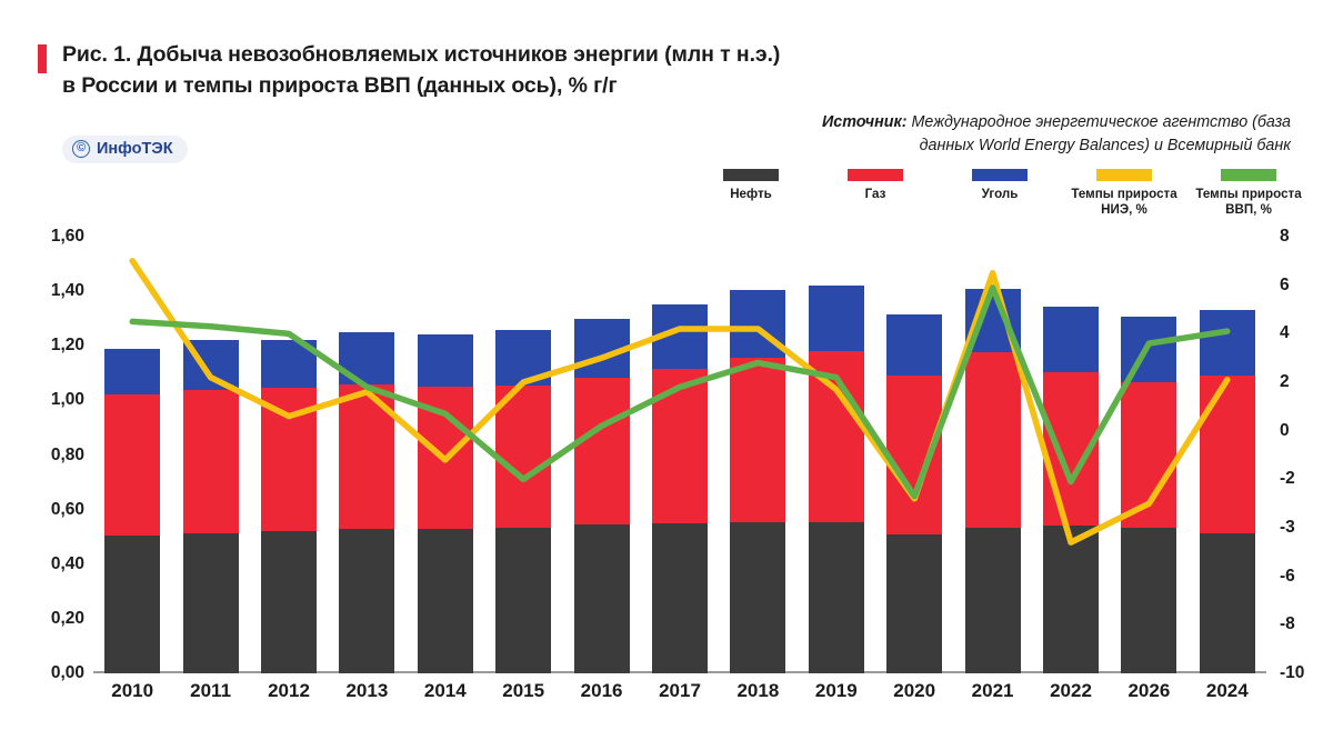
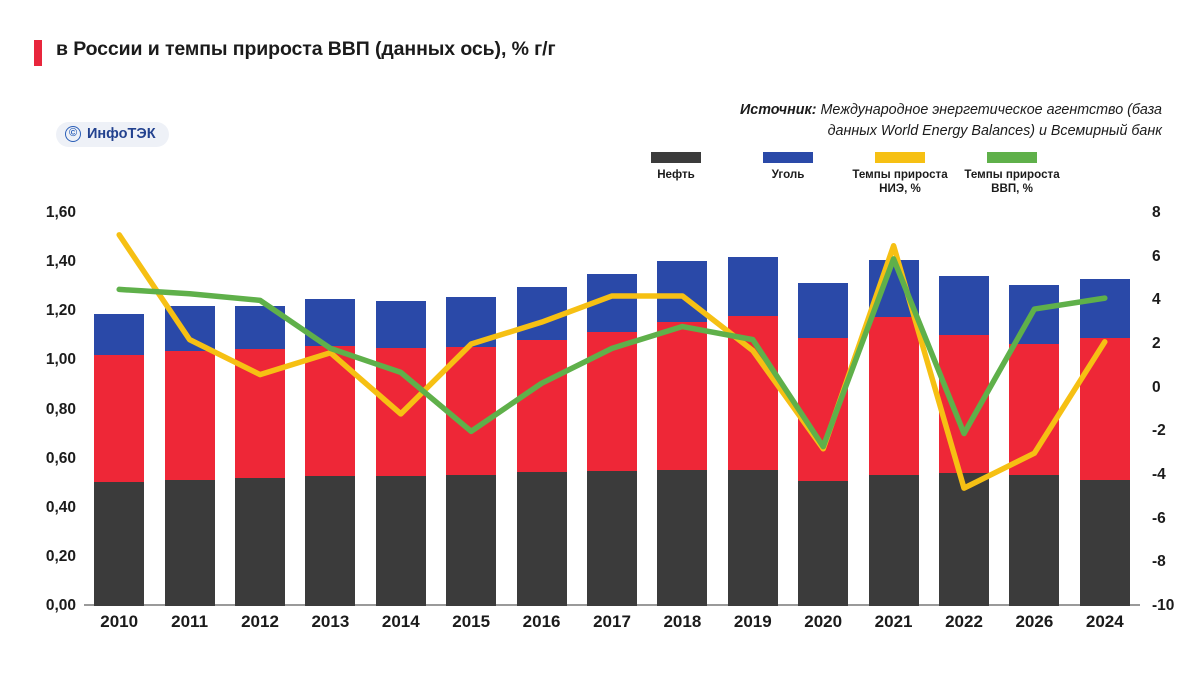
- Рис. 1. Добыча невозобновляемых источников энергии (млн т н.э.)
  в России и темпы прироста ВВП (данных ось), % г/г
  ©
  ИнфоТЭК
  Источник: Международное энергетическое агентство (база данных World Energy Balances) и Всемирный банк
  Нефть
- Газ
  Уголь
  Темпы прироста НИЭ, %
  Темпы прироста ВВП, %
  0,00
  0,20
  0,40
  0,60
  0,80
  1,00
  1,20
  1,40
  1,60
  -10
  -8
  -6
- -3
+ -4
  -2
  0
  2
  4
  6
  8
  2010
  2011
  2012
  2013
  2014
  2015
  2016
  2017
  2018
  2019
  2020
  2021
  2022
  2026
  2024
